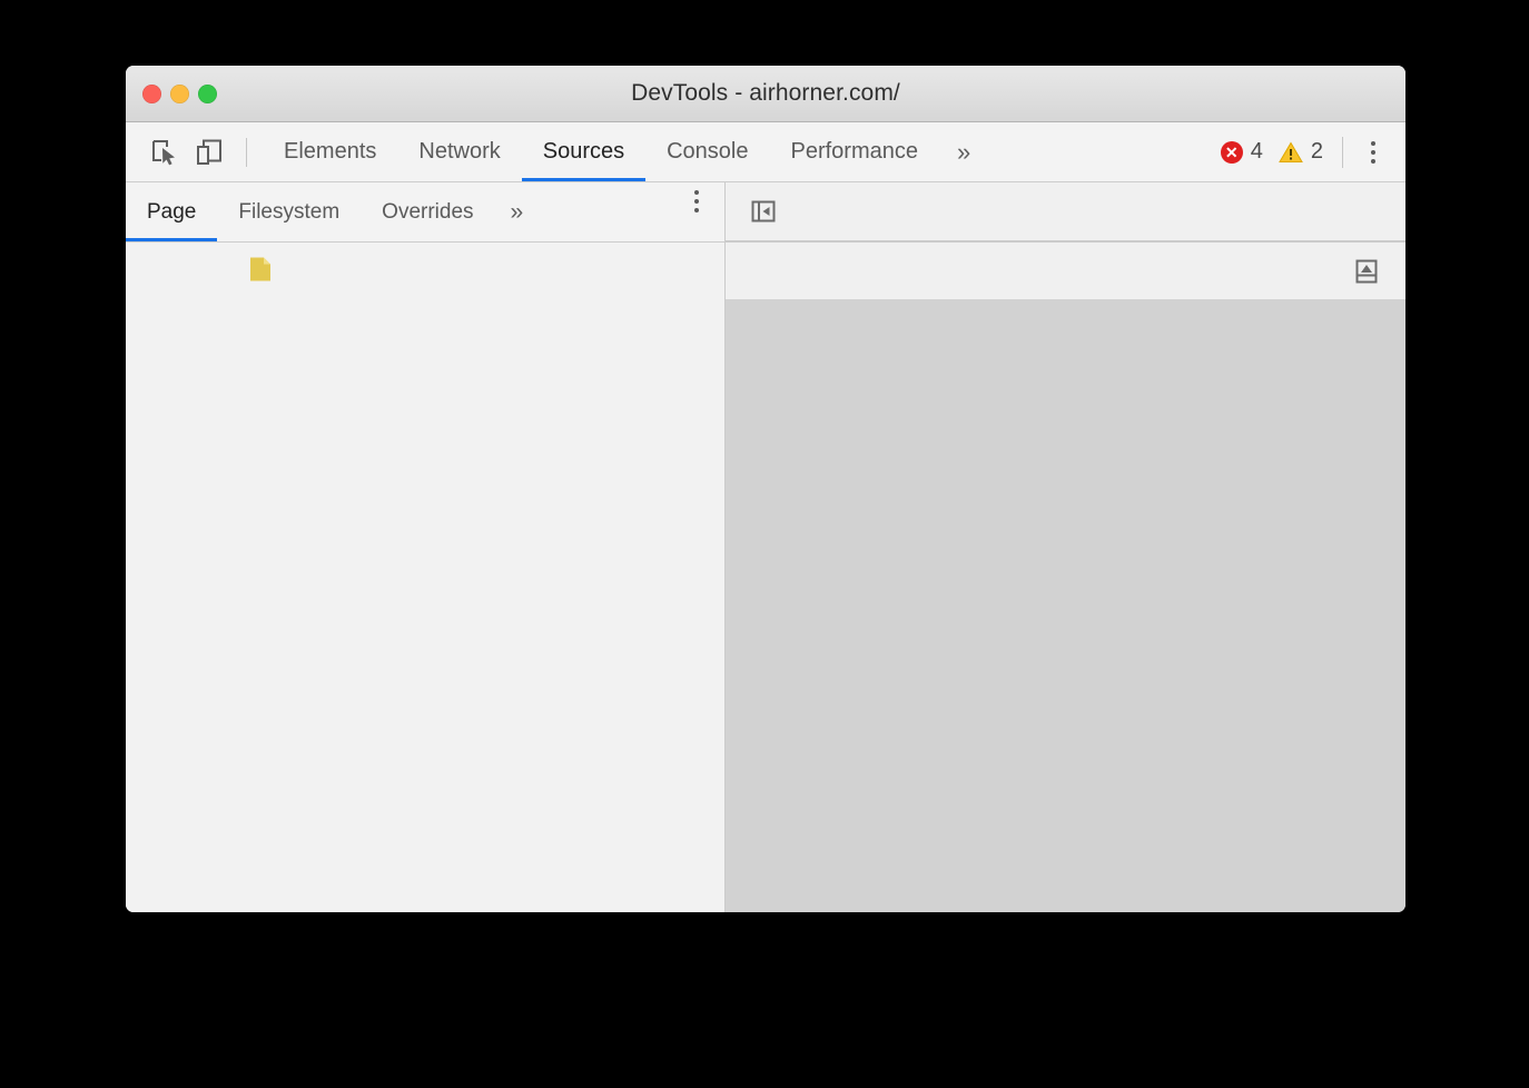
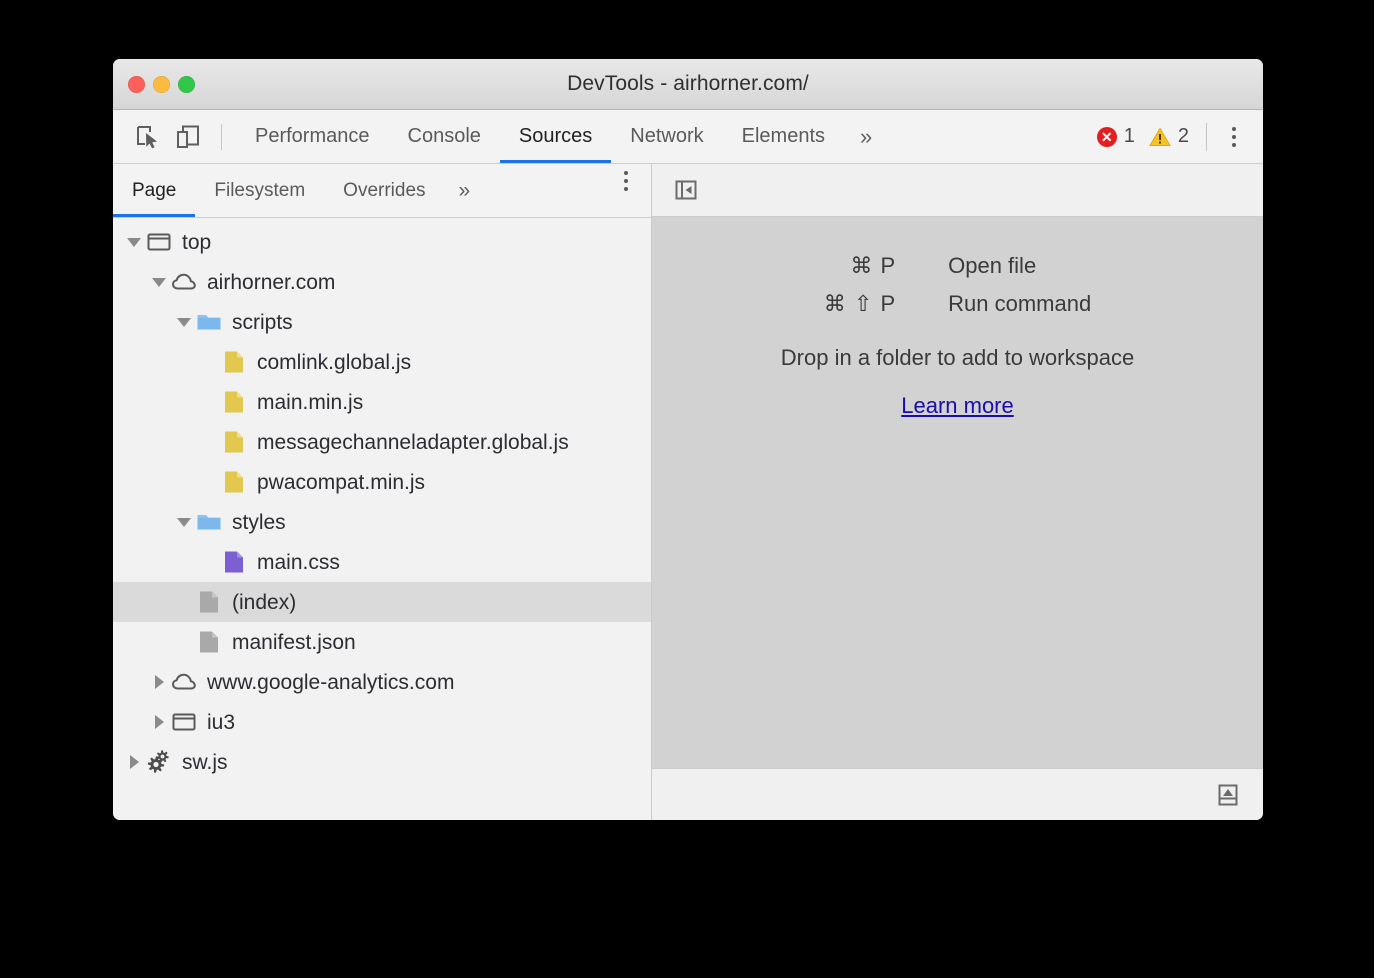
  DevTools - airhorner.com/
- Elements
+ Performance
- Network
+ Console
  Sources
- Console
+ Network
- Performance
+ Elements
  »
  ✕
- 4
+ 1
  2
  Page
  Filesystem
  Overrides
  »
+ top
+ airhorner.com
+ scripts
+ comlink.global.js
+ main.min.js
+ messagechanneladapter.global.js
+ pwacompat.min.js
+ styles
+ main.css
+ (index)
+ manifest.json
+ www.google-analytics.com
+ iu3
+ sw.js
+ ⌘ P
+ Open file
+ ⌘ ⇧ P
+ Run command
+ Drop in a folder to add to workspace
+ Learn more
